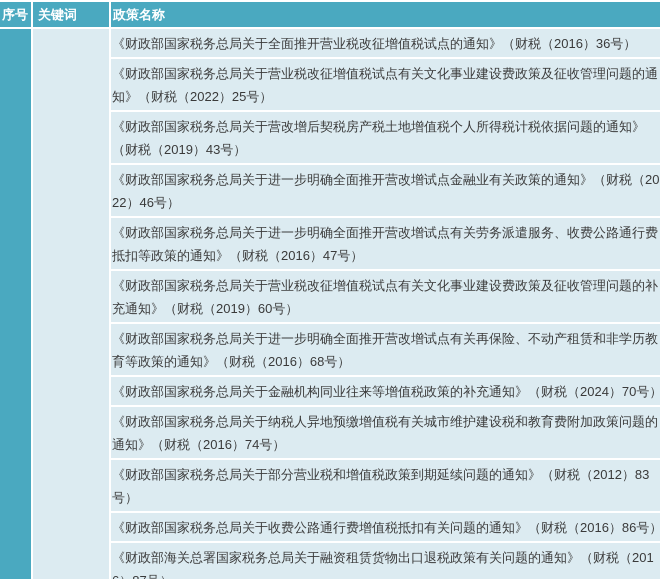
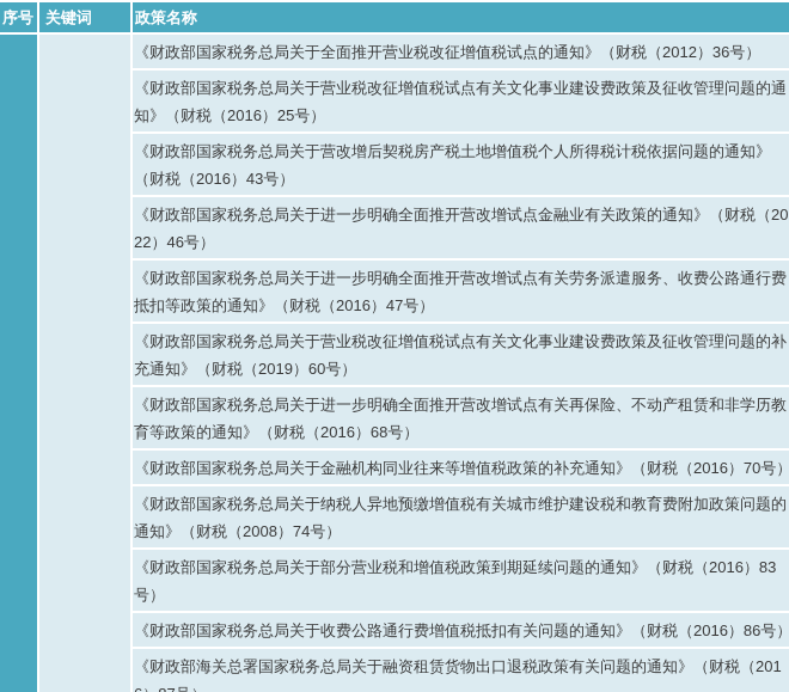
  序号	关键词	政策名称
- 		《财政部国家税务总局关于全面推开营业税改征增值税试点的通知》（财税（2016）36号）
+ 		《财政部国家税务总局关于全面推开营业税改征增值税试点的通知》（财税（2012）36号）
- 《财政部国家税务总局关于营业税改征增值税试点有关文化事业建设费政策及征收管理问题的通知》（财税（2022）25号）
+ 《财政部国家税务总局关于营业税改征增值税试点有关文化事业建设费政策及征收管理问题的通知》（财税（2016）25号）
- 《财政部国家税务总局关于营改增后契税房产税土地增值税个人所得税计税依据问题的通知》（财税（2019）43号）
+ 《财政部国家税务总局关于营改增后契税房产税土地增值税个人所得税计税依据问题的通知》（财税（2016）43号）
  《财政部国家税务总局关于进一步明确全面推开营改增试点金融业有关政策的通知》（财税（2022）46号）
  《财政部国家税务总局关于进一步明确全面推开营改增试点有关劳务派遣服务、收费公路通行费抵扣等政策的通知》（财税（2016）47号）
  《财政部国家税务总局关于营业税改征增值税试点有关文化事业建设费政策及征收管理问题的补充通知》（财税（2019）60号）
  《财政部国家税务总局关于进一步明确全面推开营改增试点有关再保险、不动产租赁和非学历教育等政策的通知》（财税（2016）68号）
- 《财政部国家税务总局关于金融机构同业往来等增值税政策的补充通知》（财税（2024）70号）
+ 《财政部国家税务总局关于金融机构同业往来等增值税政策的补充通知》（财税（2016）70号）
- 《财政部国家税务总局关于纳税人异地预缴增值税有关城市维护建设税和教育费附加政策问题的通知》（财税（2016）74号）
+ 《财政部国家税务总局关于纳税人异地预缴增值税有关城市维护建设税和教育费附加政策问题的通知》（财税（2008）74号）
- 《财政部国家税务总局关于部分营业税和增值税政策到期延续问题的通知》（财税（2012）83号）
+ 《财政部国家税务总局关于部分营业税和增值税政策到期延续问题的通知》（财税（2016）83号）
  《财政部国家税务总局关于收费公路通行费增值税抵扣有关问题的通知》（财税（2016）86号）
  《财政部海关总署国家税务总局关于融资租赁货物出口退税政策有关问题的通知》（财税（201
